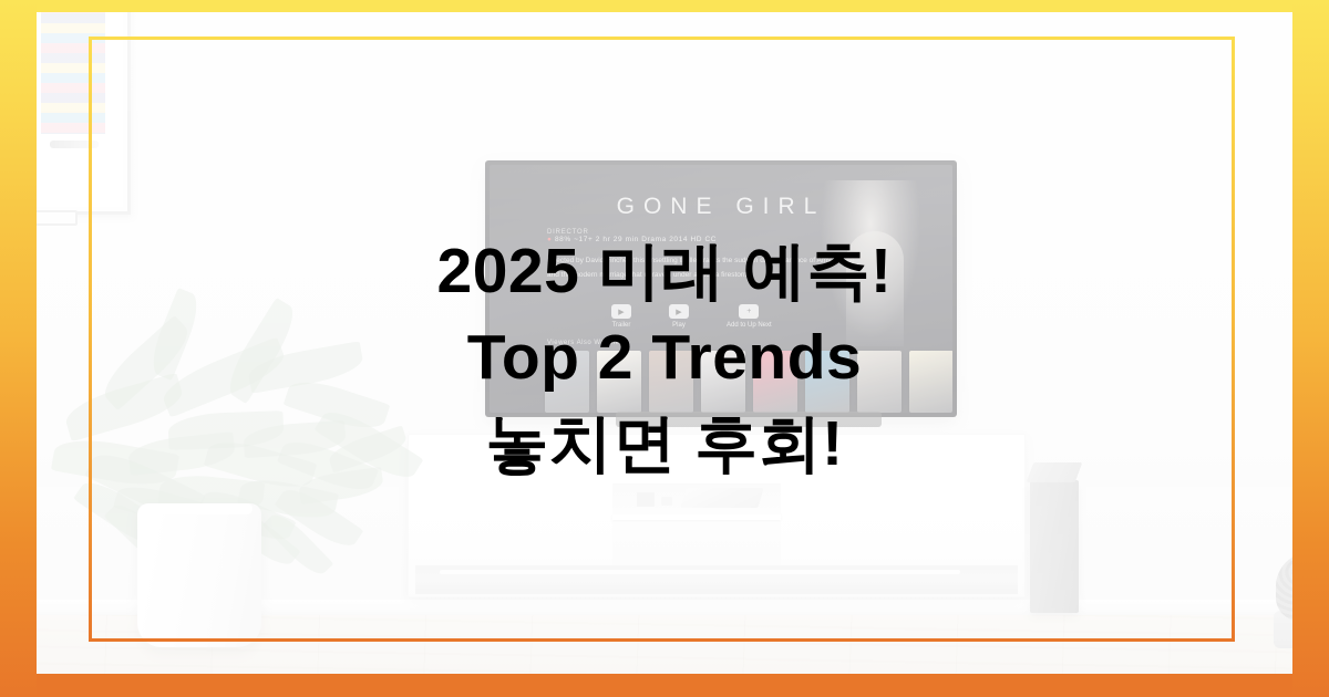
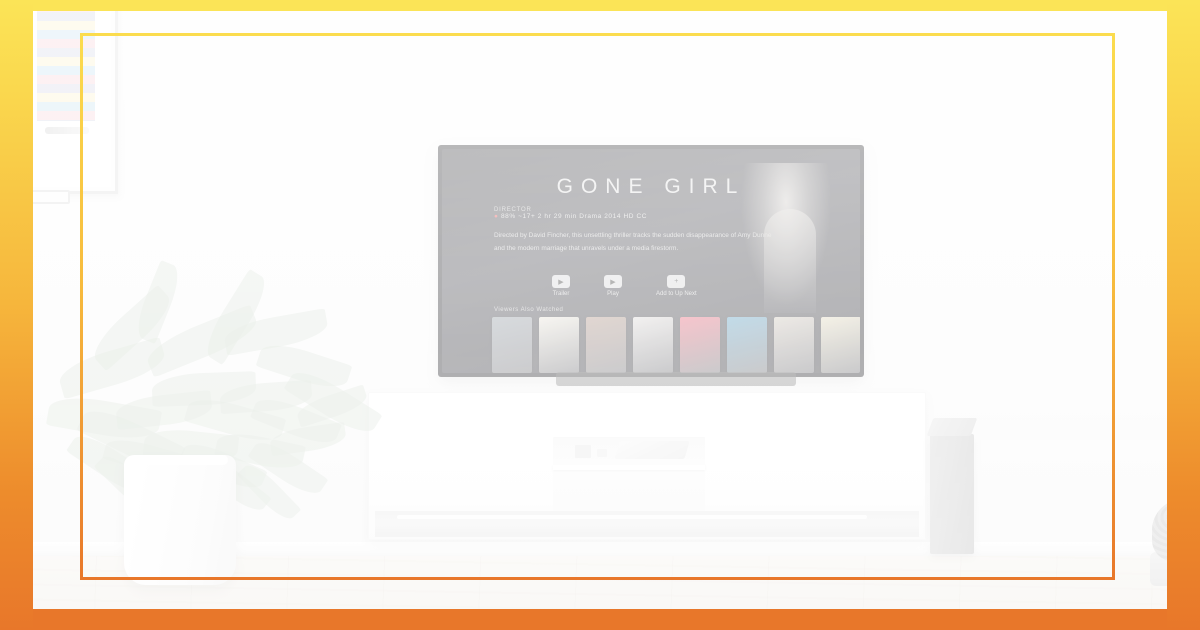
- 2025 미래 예측!
- Top 2 Trends
- 놓치면 후회!
